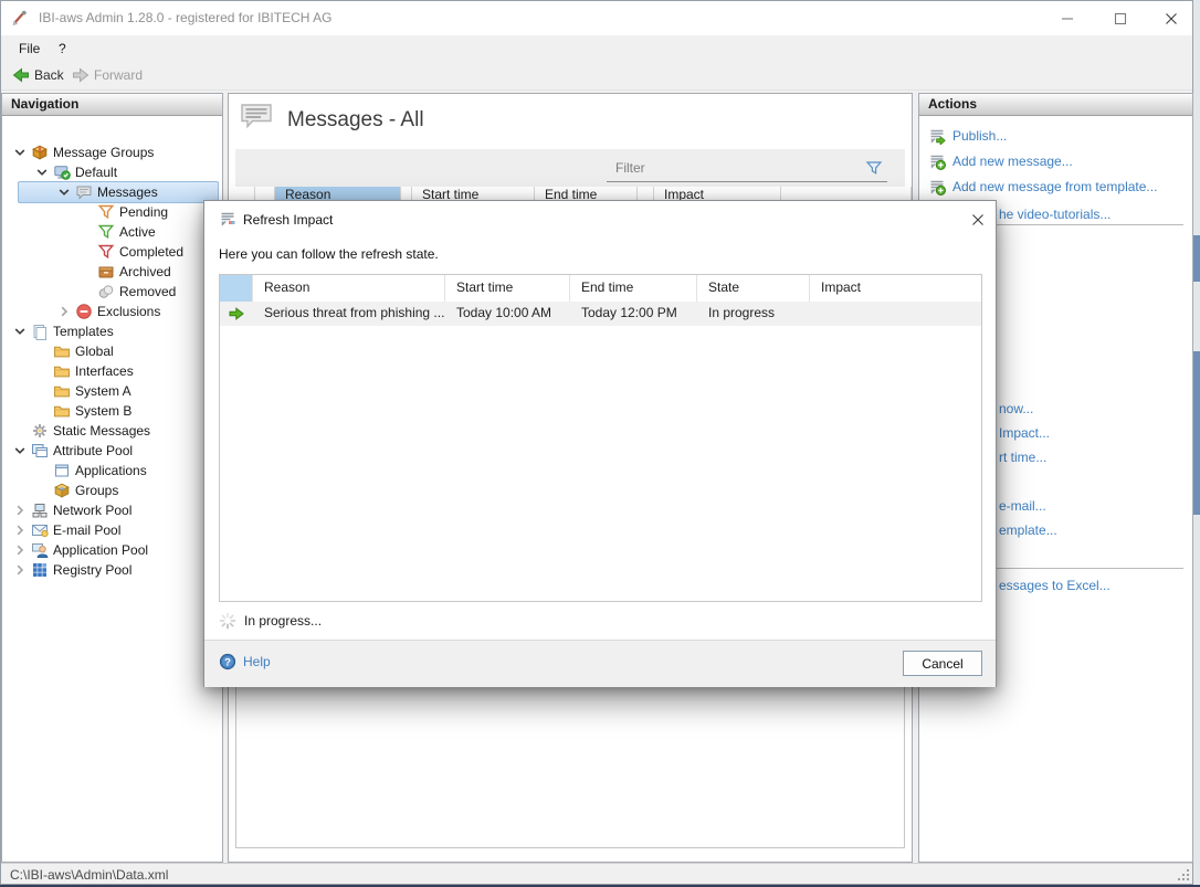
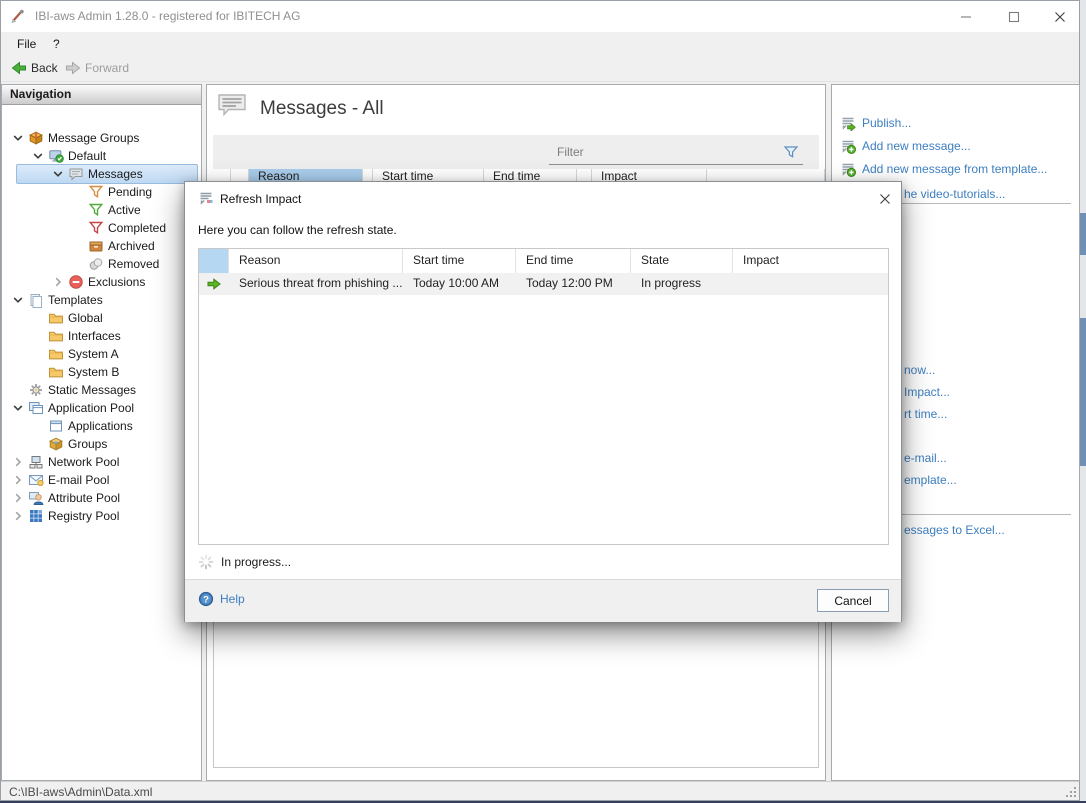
  IBI-aws Admin 1.28.0 - registered for IBITECH AG
  File
  ?
  Back
  Forward
  Navigation
  Message Groups
  Default
  Messages
  Pending
  Active
  Completed
  Archived
  Removed
  Exclusions
  Templates
  Global
  Interfaces
  System A
  System B
  Static Messages
- Attribute Pool
+ Application Pool
  Applications
  Groups
  Network Pool
  E-mail Pool
- Application Pool
+ Attribute Pool
  Registry Pool
  Messages - All
  Filter
  Reason Start time End time Impact
- Actions
  Publish...
  Add new message...
  Add new message from template...
  he video-tutorials...
  now...
  Impact...
  rt time...
  e-mail...
  emplate...
  essages to Excel...
  C:\IBI-aws\Admin\Data.xml
  Refresh Impact
  Here you can follow the refresh state.
  Reason Start time End time State Impact
  Serious threat from phishing ... Today 10:00 AM Today 12:00 PM In progress
  In progress...
  ?
  Help
  Cancel
